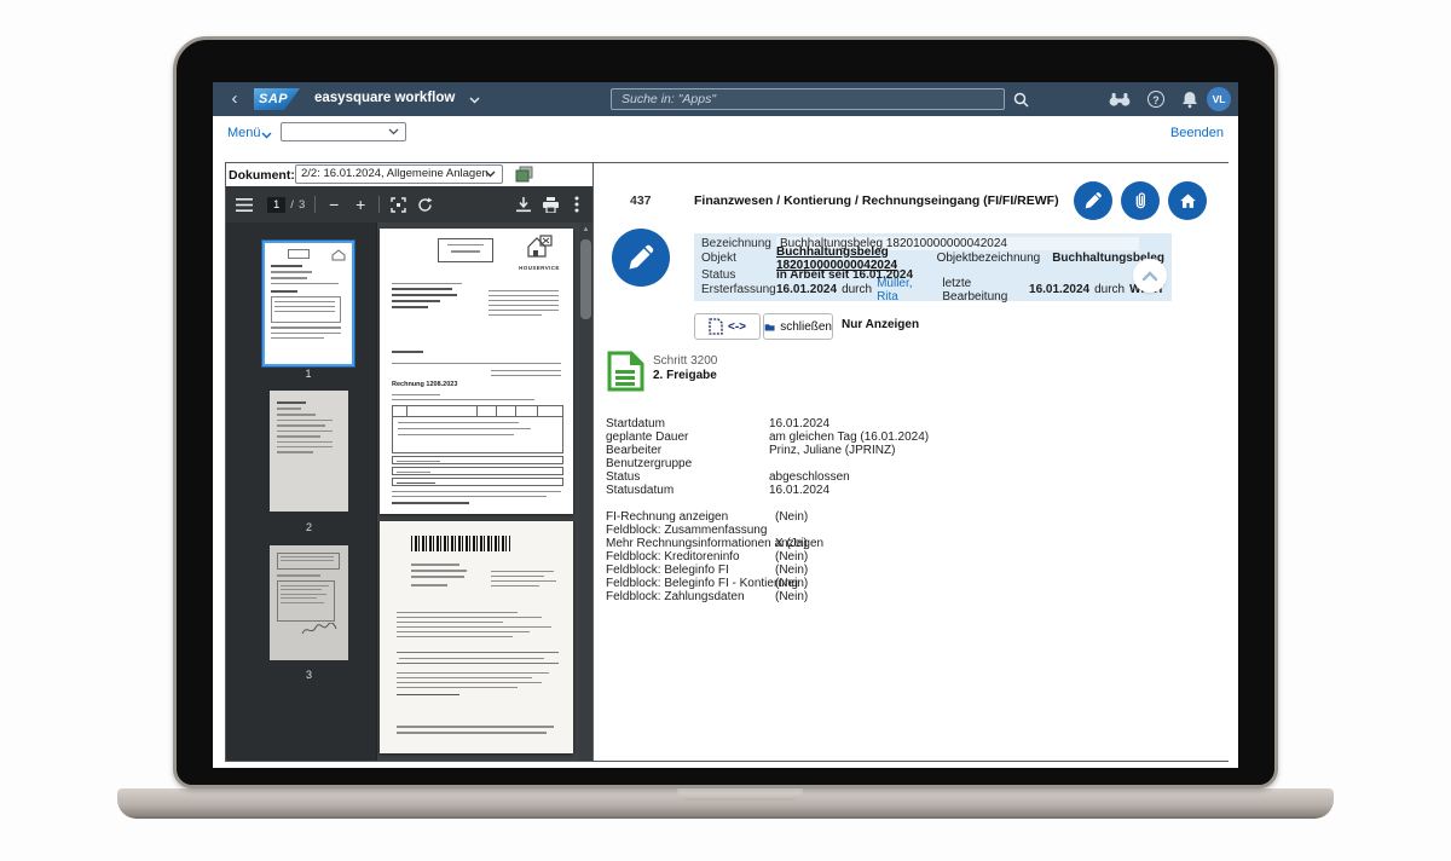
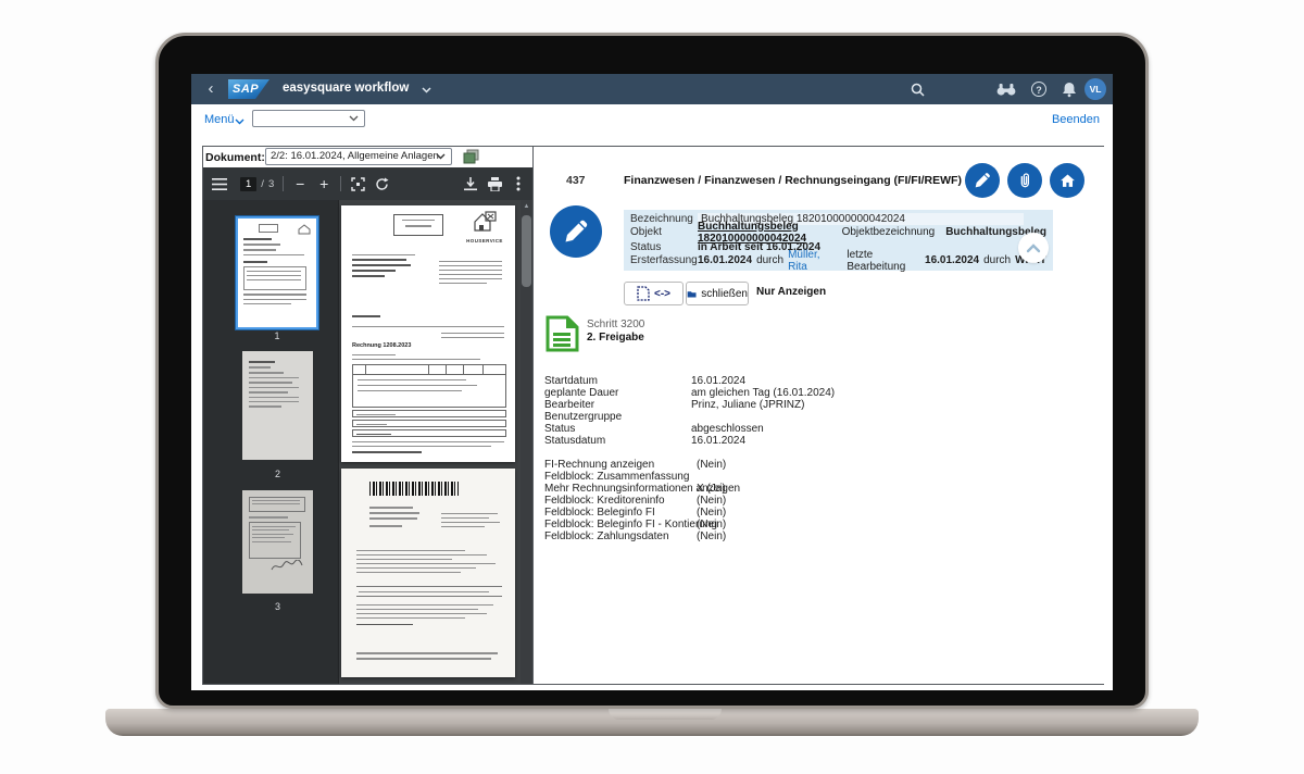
  ‹
  SAP
  easysquare workflow
- Suche in: "Apps"
  ?
  VL
  Menü
  Beenden
  Dokument:
  2/2: 16.01.2024, Allgemeine Anlagen
  1
  /
  3
  −
  +
  1
  2
  3
  437
- Finanzwesen / Kontierung / Rechnungseingang (FI/FI/REWF)
+ Finanzwesen / Finanzwesen / Rechnungseingang (FI/FI/REWF)
  Bezeichnung
  Buchhaltungsbeleg 182010000000042024
  Objekt
  Buchhaltungsbeleg 182010000000042024
  Objektbezeichnung
  Buchhaltungsbeg
  Status
  in Arbeit seit 16.01.2024
  Ersterfassung
  16.01.2024
  durch
  Müller, Rita
  letzte Bearbeitung
  16.01.2024
  durch
  <->
  schließen
  Nur Anzeigen
  Schritt 3200
  2. Freigabe
  Startdatum
  16.01.2024
  geplante Dauer
  am gleichen Tag (16.01.2024)
  Bearbeiter
  Prinz, Juliane (JPRINZ)
  Benutzergruppe
  Status
  abgeschlossen
  Statusdatum
  16.01.2024
  FI-Rechnung anzeigen
  (Nein)
  Feldblock: Zusammenfassung
  Mehr Rechnungsinformationen anzeigen
  X (Ja)
  Feldblock: Kreditoreninfo
  (Nein)
  Feldblock: Beleginfo FI
  (Nein)
  Feldblock: Beleginfo FI - Kontierung
  (Nein)
  Feldblock: Zahlungsdaten
  (Nein)
